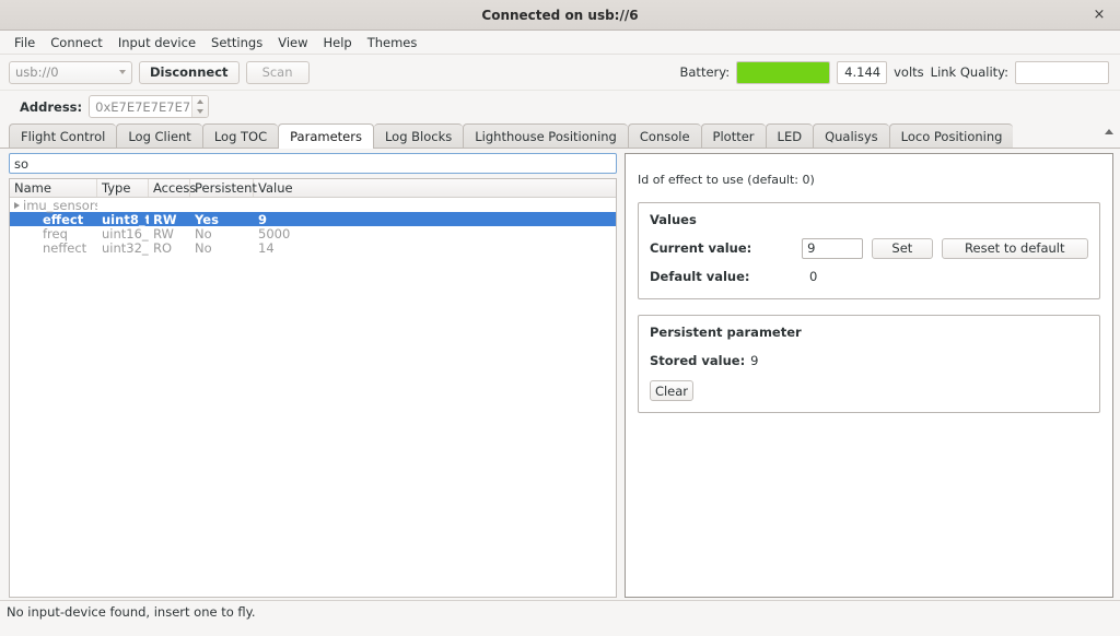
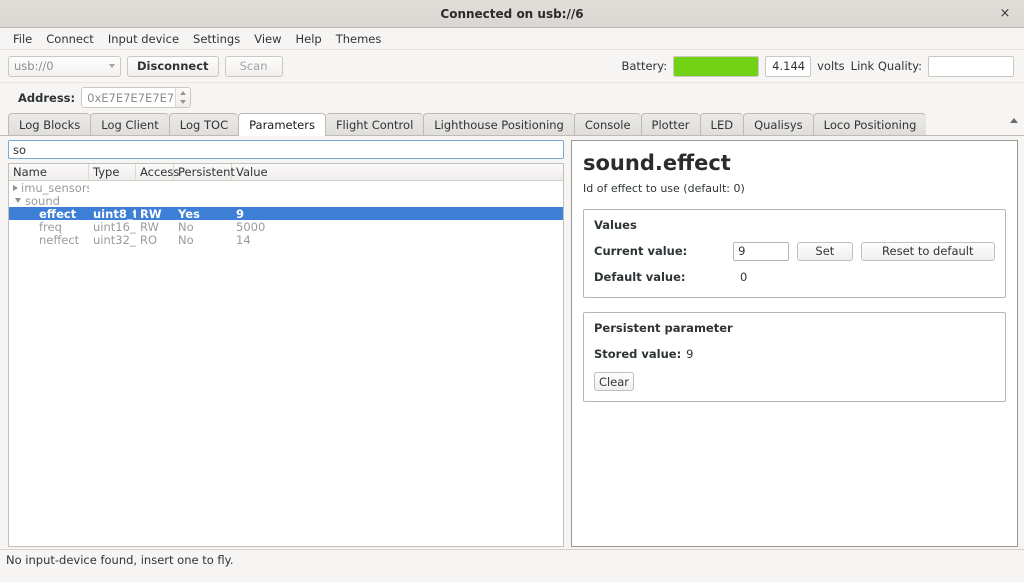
  Connected on usb://6
  ×
  File
  Connect
  Input device
  Settings
  View
  Help
  Themes
  usb://0
  Disconnect
  Scan
  Battery:
  4.144
  volts
  Link Quality:
  Address:
  0xE7E7E7E7E7
- Flight Control
+ Log Blocks
  Log Client
  Log TOC
  Parameters
- Log Blocks
+ Flight Control
  Lighthouse Positioning
  Console
  Plotter
  LED
  Qualisys
  Loco Positioning
  so
  Name
  Type
  Acces
  Persisten
  Value
  imu_sensor
+ sound
  effect
  uint8_t
  RW
  Yes
  9
  freq
  uint16_
  RW
  No
  5000
  neffect
  uint32_
  RO
  No
  14
+ sound.effect
  Id of effect to use (default: 0)
  Values
  Current value:
  9
  Set
  Reset to default
  Default value:
  0
  Persistent parameter
  Stored value:
  9
  Clear
  No input-device found, insert one to fly.
